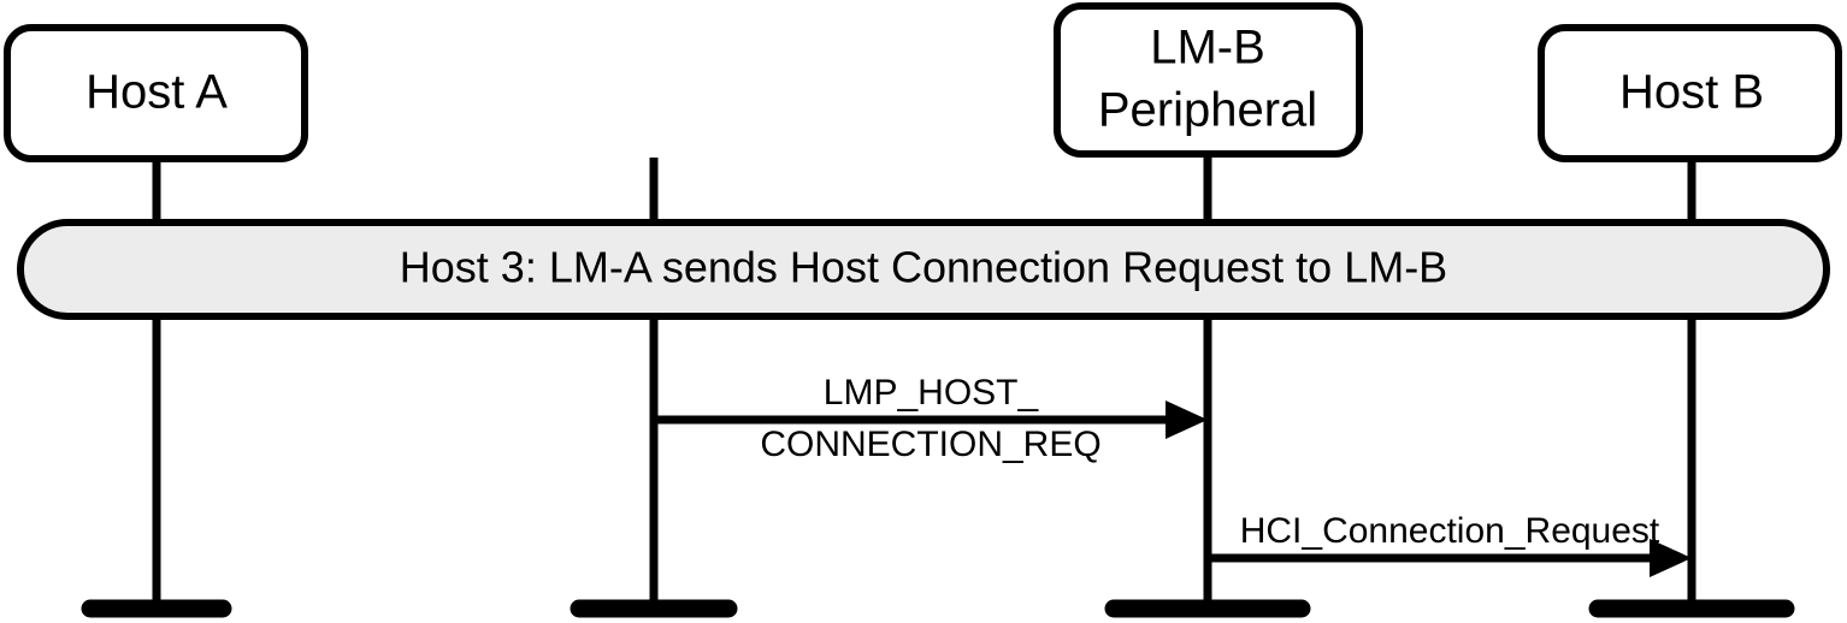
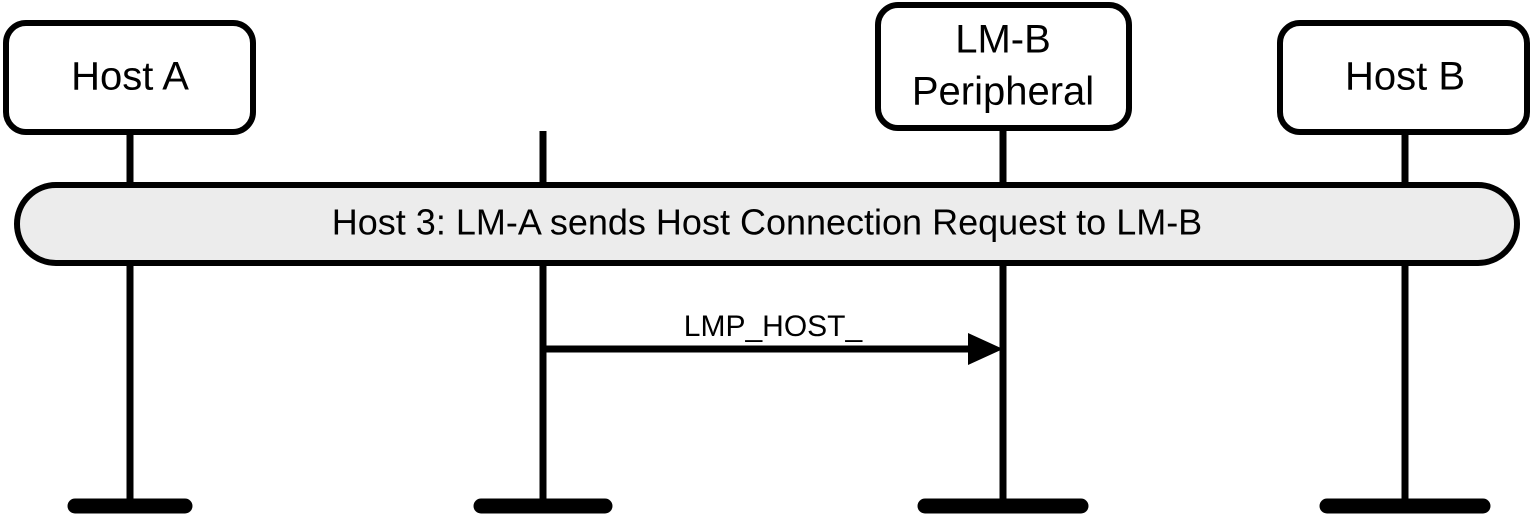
  Host A
  LM-B
  Peripheral
  Host B
  Host 3: LM-A sends Host Connection Request to LM-B
  LMP_HOST_
- CONNECTION_REQ
- HCI_Connection_Request
